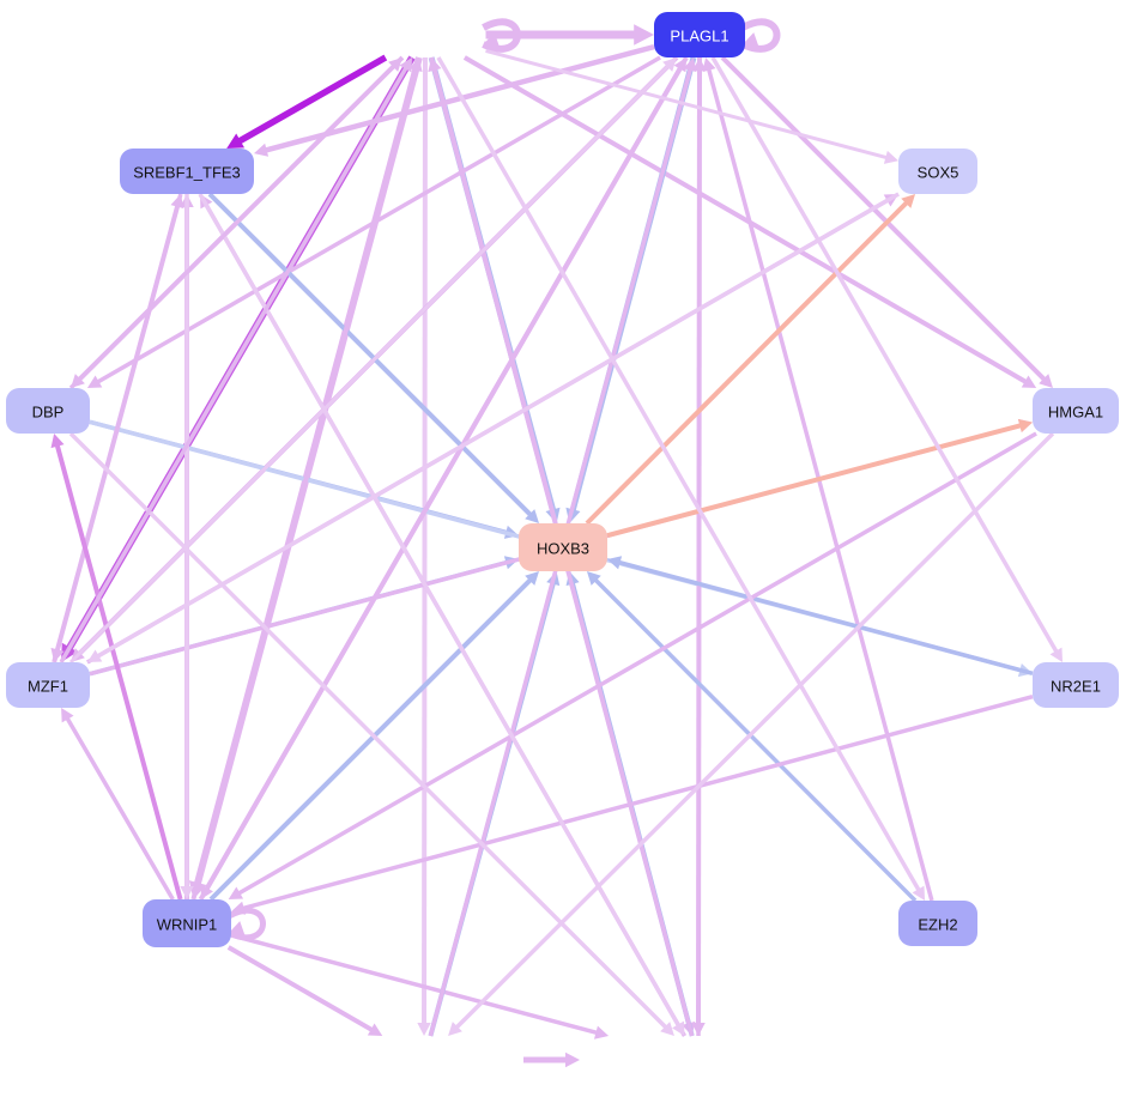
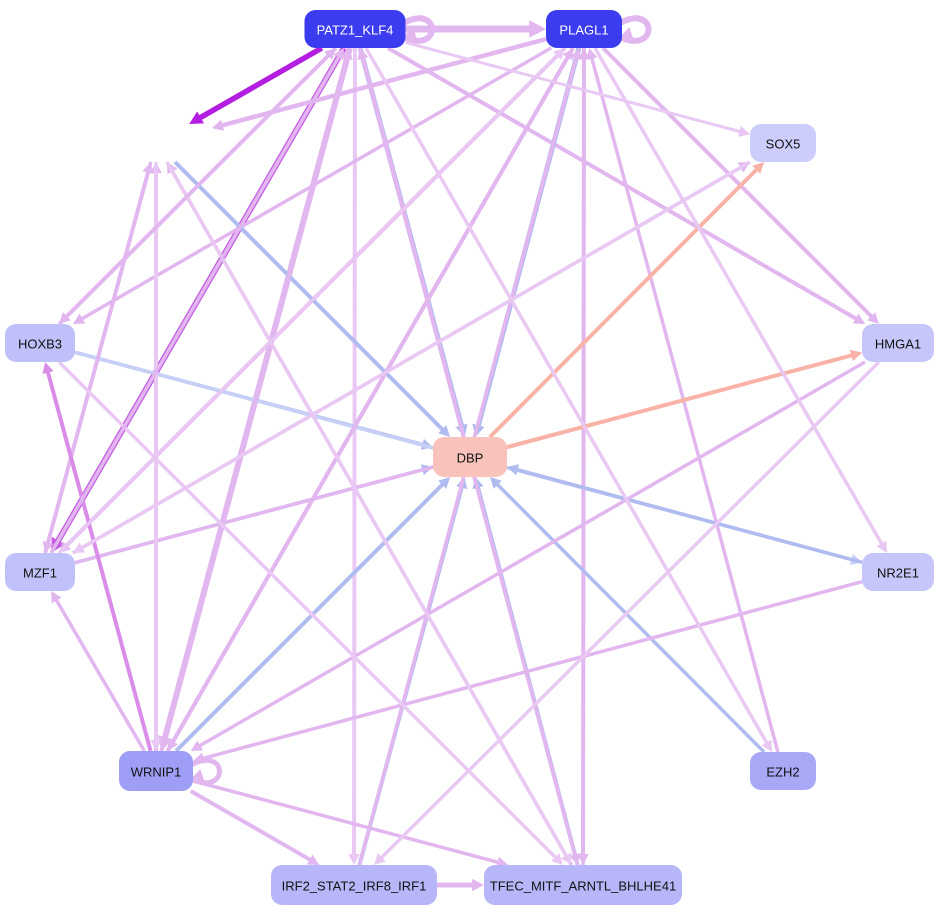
+ PATZ1_KLF4
  PLAGL1
- SREBF1_TFE3
  SOX5
- DBP
+ HOXB3
  HMGA1
- HOXB3
+ DBP
  MZF1
  NR2E1
  EZH2
  WRNIP1
+ IRF2_STAT2_IRF8_IRF1
+ TFEC_MITF_ARNTL_BHLHE41
